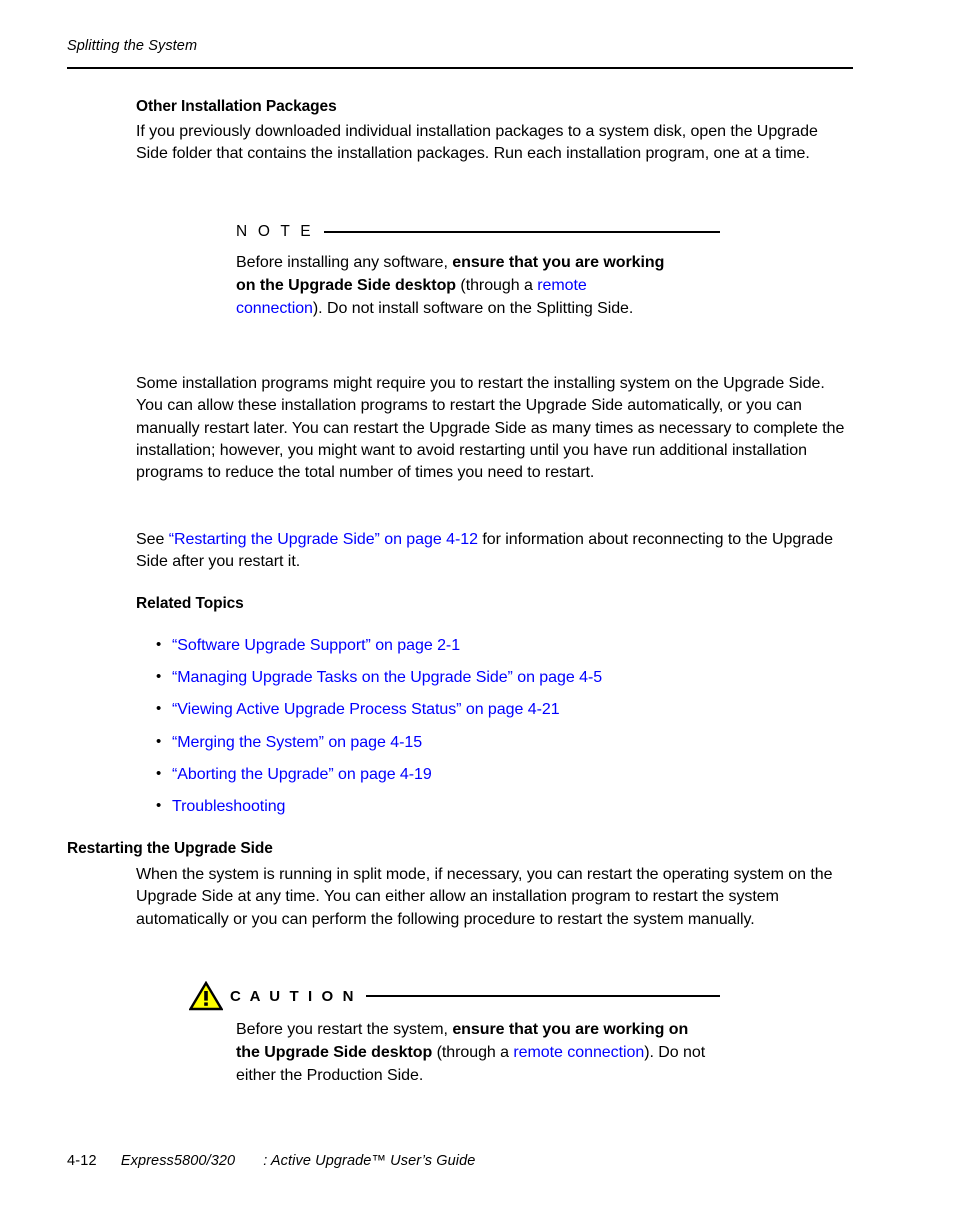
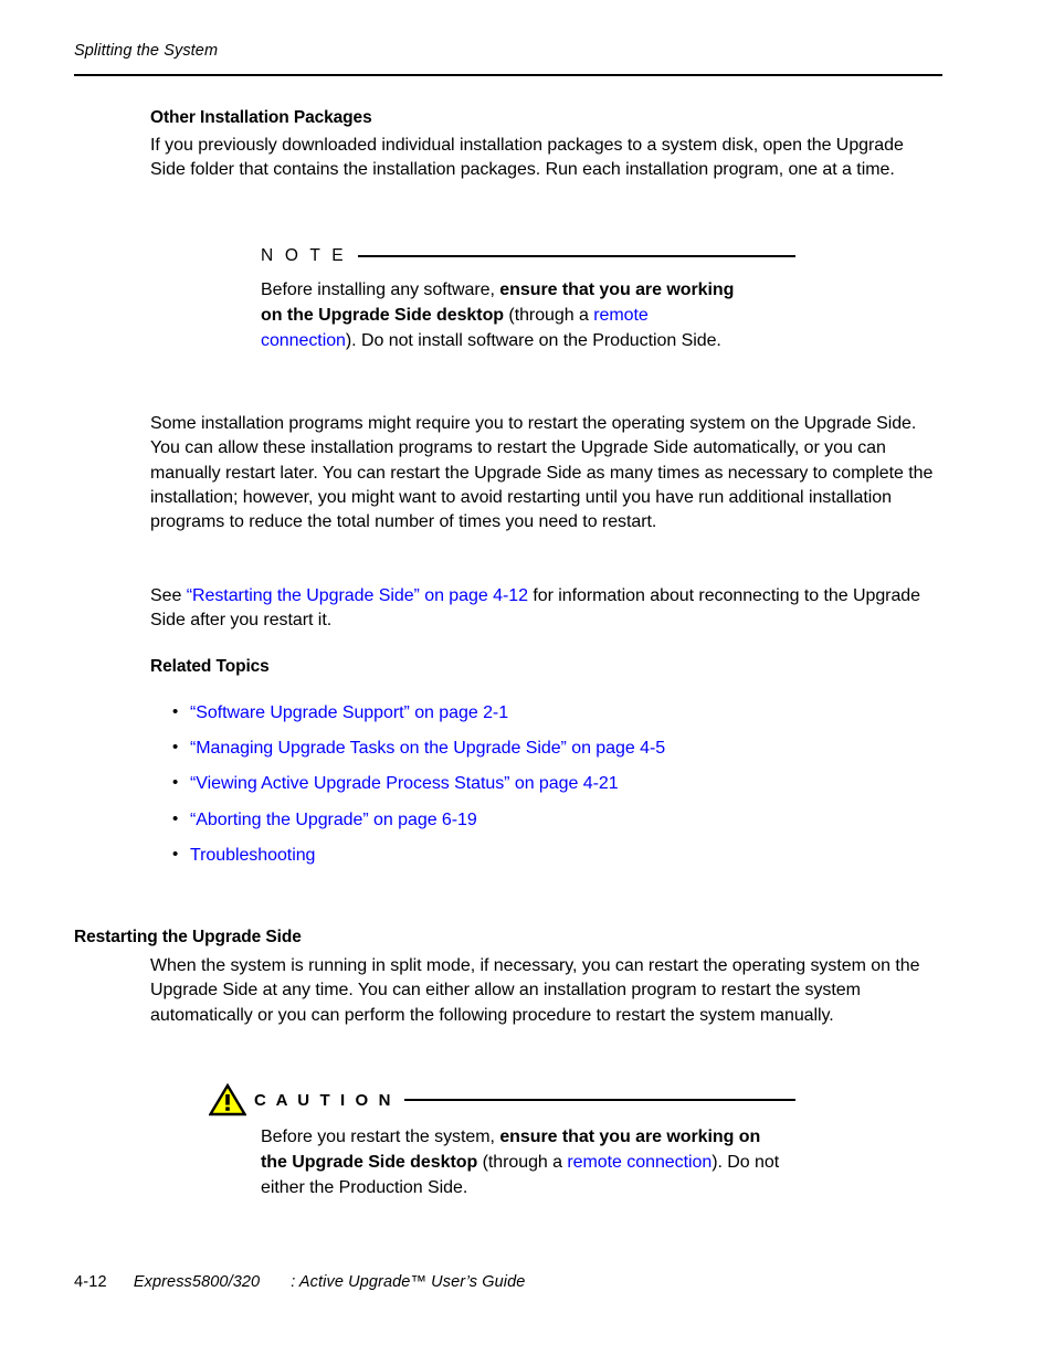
  Splitting the System
  Other Installation Packages
  If you previously downloaded individual installation packages to a system disk, open the Upgrade Side folder that contains the installation packages. Run each installation program, one at a time.
  N O T E
- Before installing any software, ensure that you are working on the Upgrade Side desktop (through a remote connection). Do not install software on the Splitting Side.
+ Before installing any software, ensure that you are working on the Upgrade Side desktop (through a remote connection). Do not install software on the Production Side.
- Some installation programs might require you to restart the installing system on the Upgrade Side. You can allow these installation programs to restart the Upgrade Side automatically, or you can manually restart later. You can restart the Upgrade Side as many times as necessary to complete the installation; however, you might want to avoid restarting until you have run additional installation programs to reduce the total number of times you need to restart.
+ Some installation programs might require you to restart the operating system on the Upgrade Side. You can allow these installation programs to restart the Upgrade Side automatically, or you can manually restart later. You can restart the Upgrade Side as many times as necessary to complete the installation; however, you might want to avoid restarting until you have run additional installation programs to reduce the total number of times you need to restart.
  See “Restarting the Upgrade Side” on page 4-12 for information about reconnecting to the Upgrade Side after you restart it.
  Related Topics
  “Software Upgrade Support” on page 2-1
  “Managing Upgrade Tasks on the Upgrade Side” on page 4-5
  “Viewing Active Upgrade Process Status” on page 4-21
- “Merging the System” on page 4-15
- “Aborting the Upgrade” on page 4-19
+ “Aborting the Upgrade” on page 6-19
  Troubleshooting
  Restarting the Upgrade Side
  When the system is running in split mode, if necessary, you can restart the operating system on the Upgrade Side at any time. You can either allow an installation program to restart the system automatically or you can perform the following procedure to restart the system manually.
  C A U T I O N
  Before you restart the system, ensure that you are working on the Upgrade Side desktop (through a remote connection). Do not either the Production Side.
  4-12 Express5800/320 : Active Upgrade™ User’s Guide
